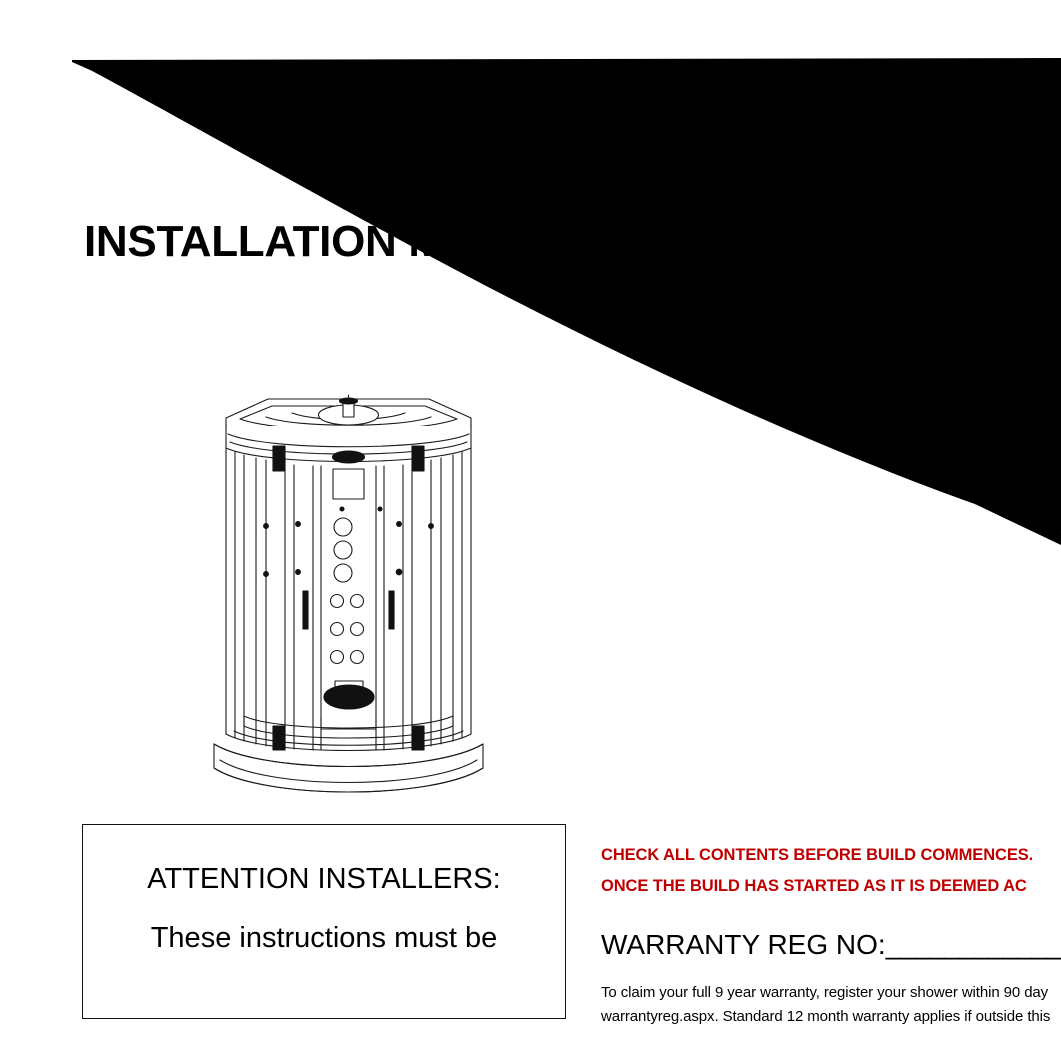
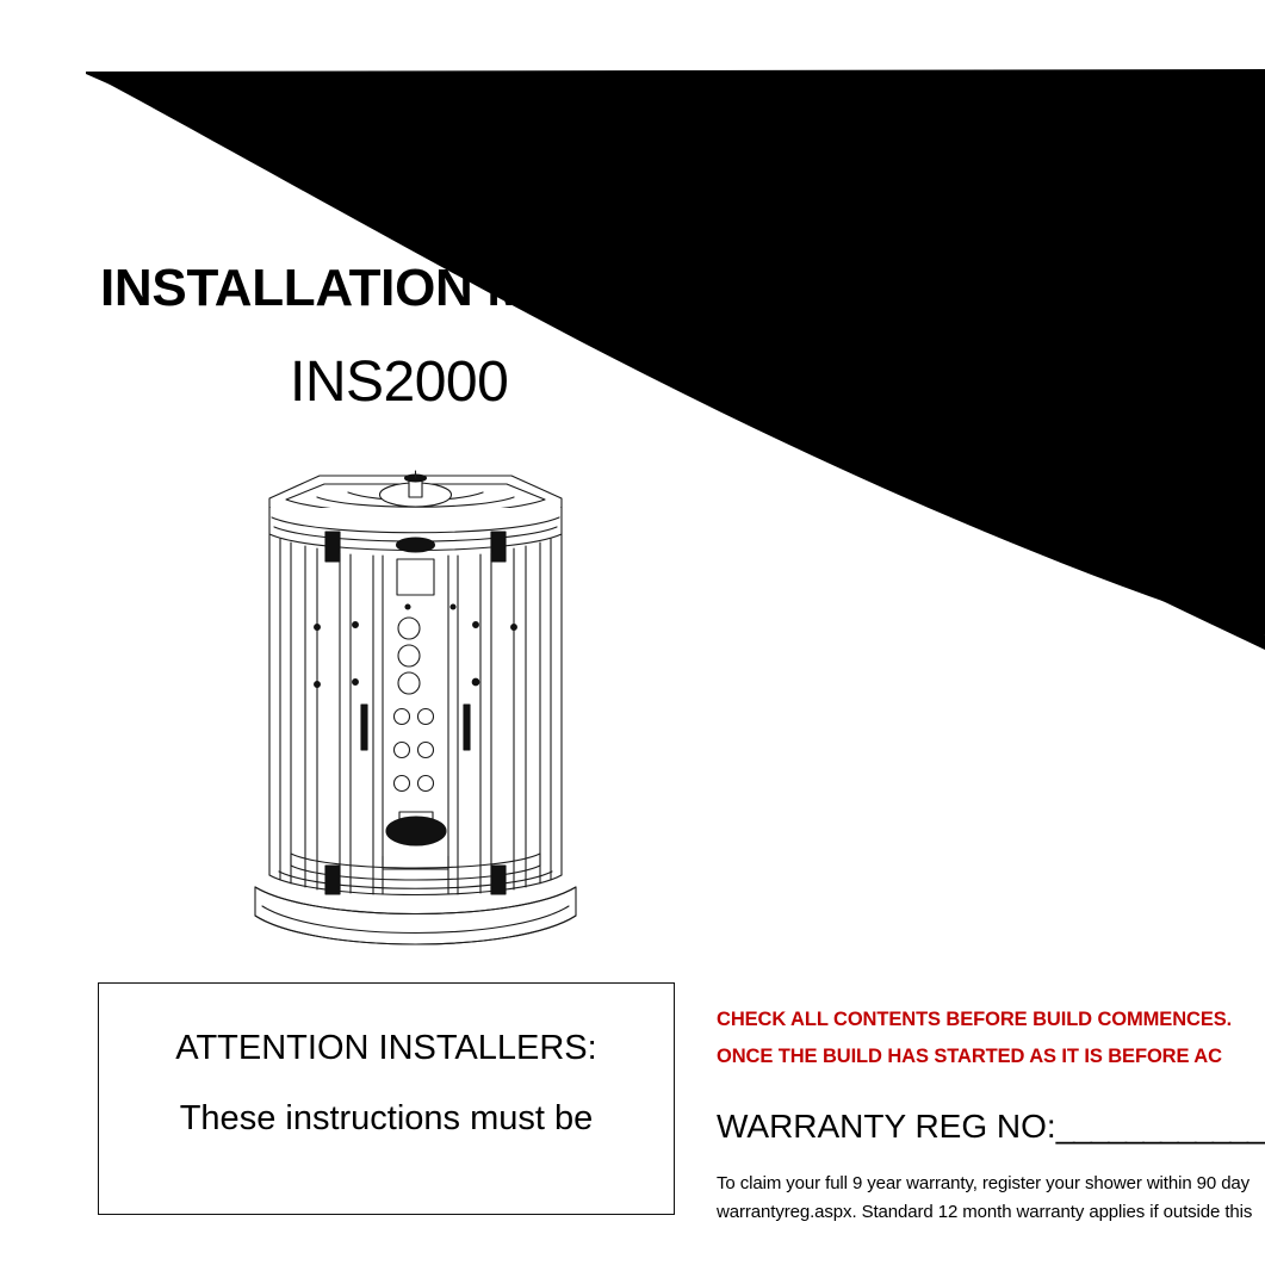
  INSTALLATION MANUAL
+ INS2000
  ATTENTION INSTALLERS:
  These instructions must be
  CHECK ALL CONTENTS BEFORE BUILD COMMENCES.
- ONCE THE BUILD HAS STARTED AS IT IS DEEMED AC
+ ONCE THE BUILD HAS STARTED AS IT IS BEFORE AC
  WARRANTY REG NO:
  ____________
  To claim your full 9 year warranty, register your shower within 90 day
  warrantyreg.aspx. Standard 12 month warranty applies if outside this
